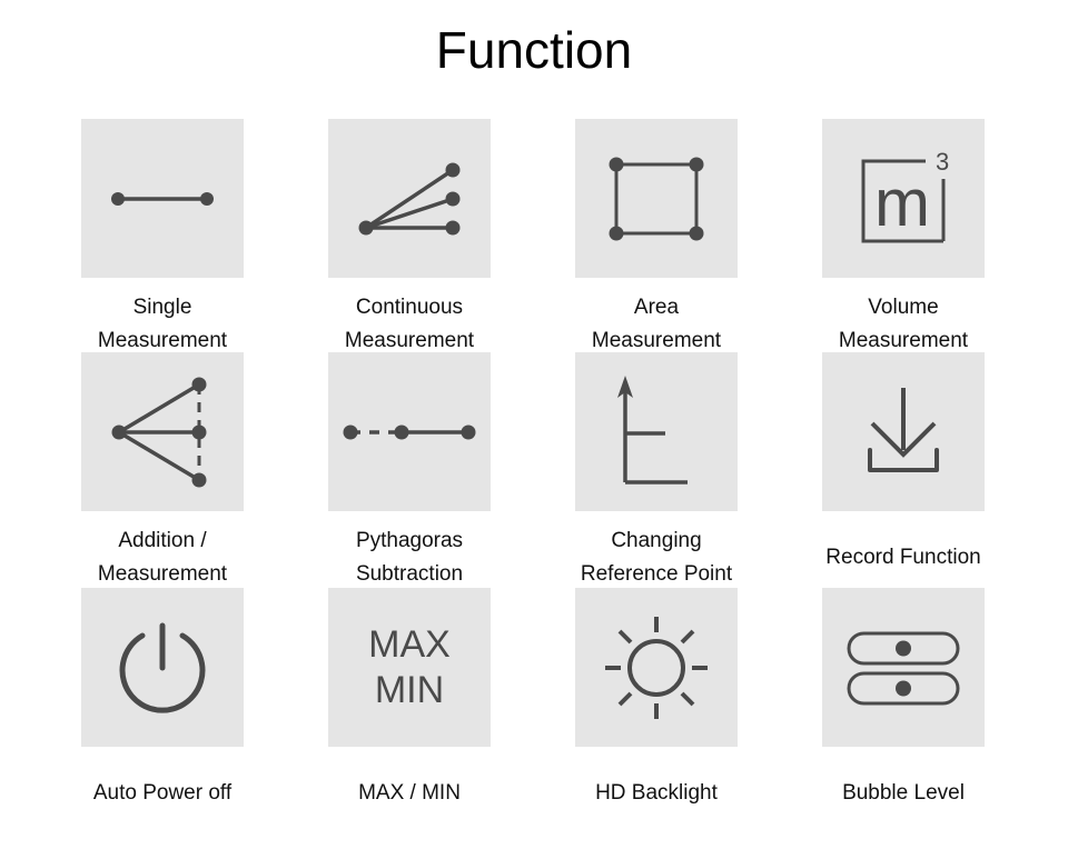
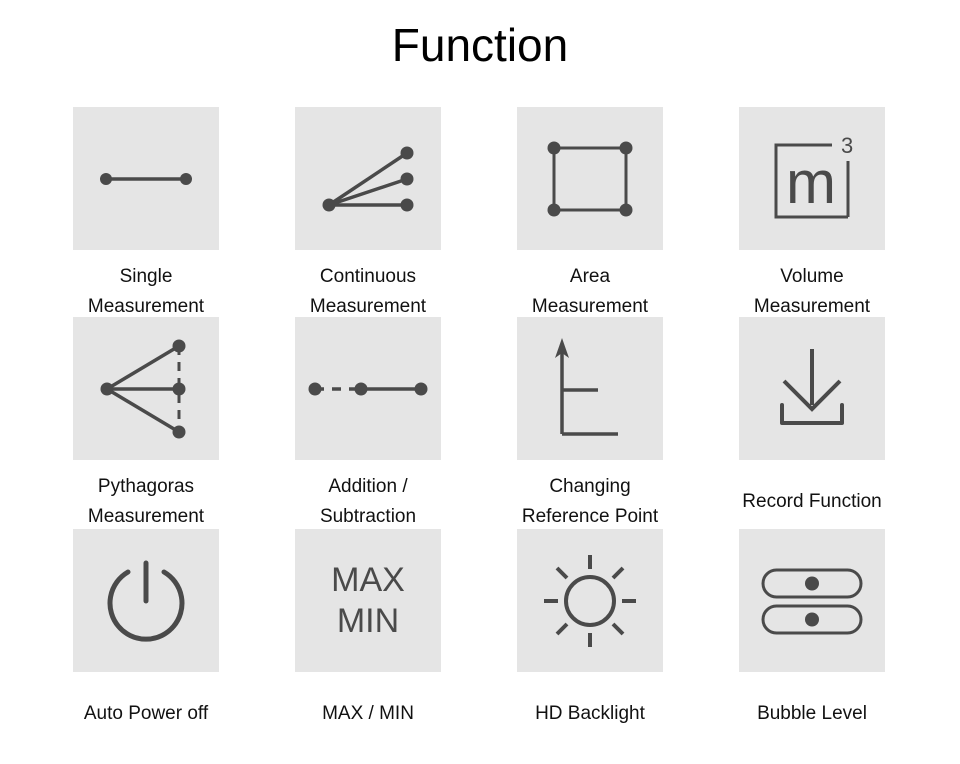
  Function
  Single
  Measurement
  Continuous
  Measurement
  Area
  Measurement
  m
  3
  Volume
  Measurement
- Addition /
+ Pythagoras
  Measurement
- Pythagoras
+ Addition /
  Subtraction
  Changing
  Reference Point
  Record Function
  Auto Power off
  MAX
  MIN
  MAX / MIN
  HD Backlight
  Bubble Level
